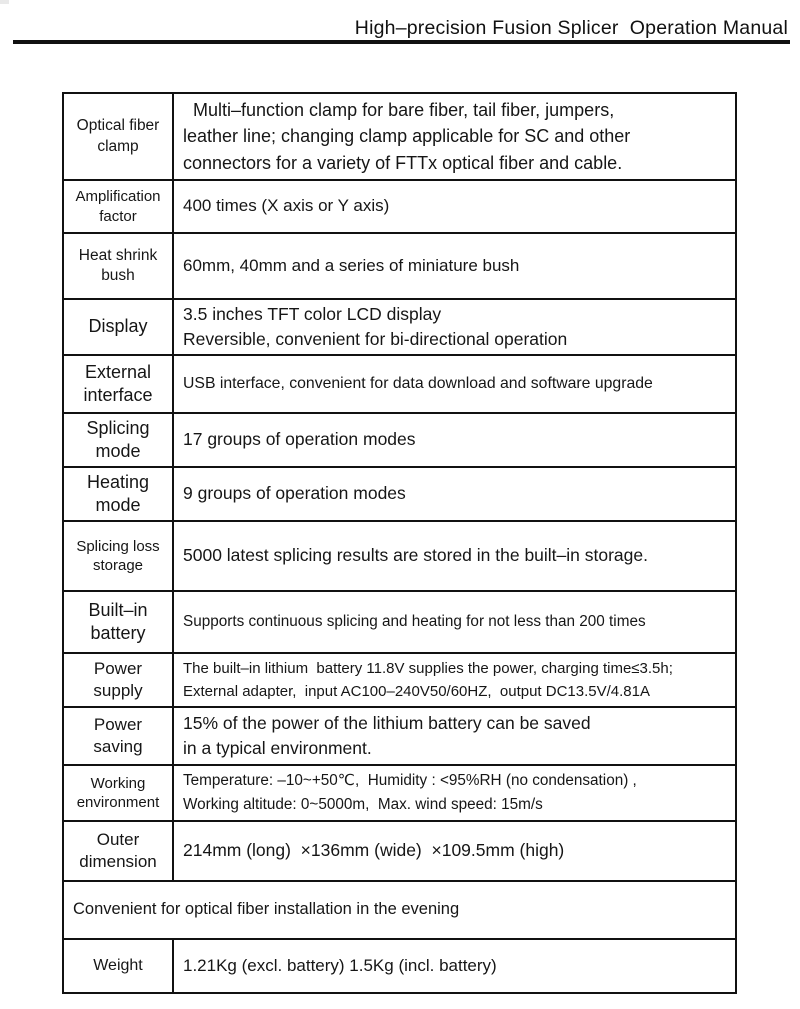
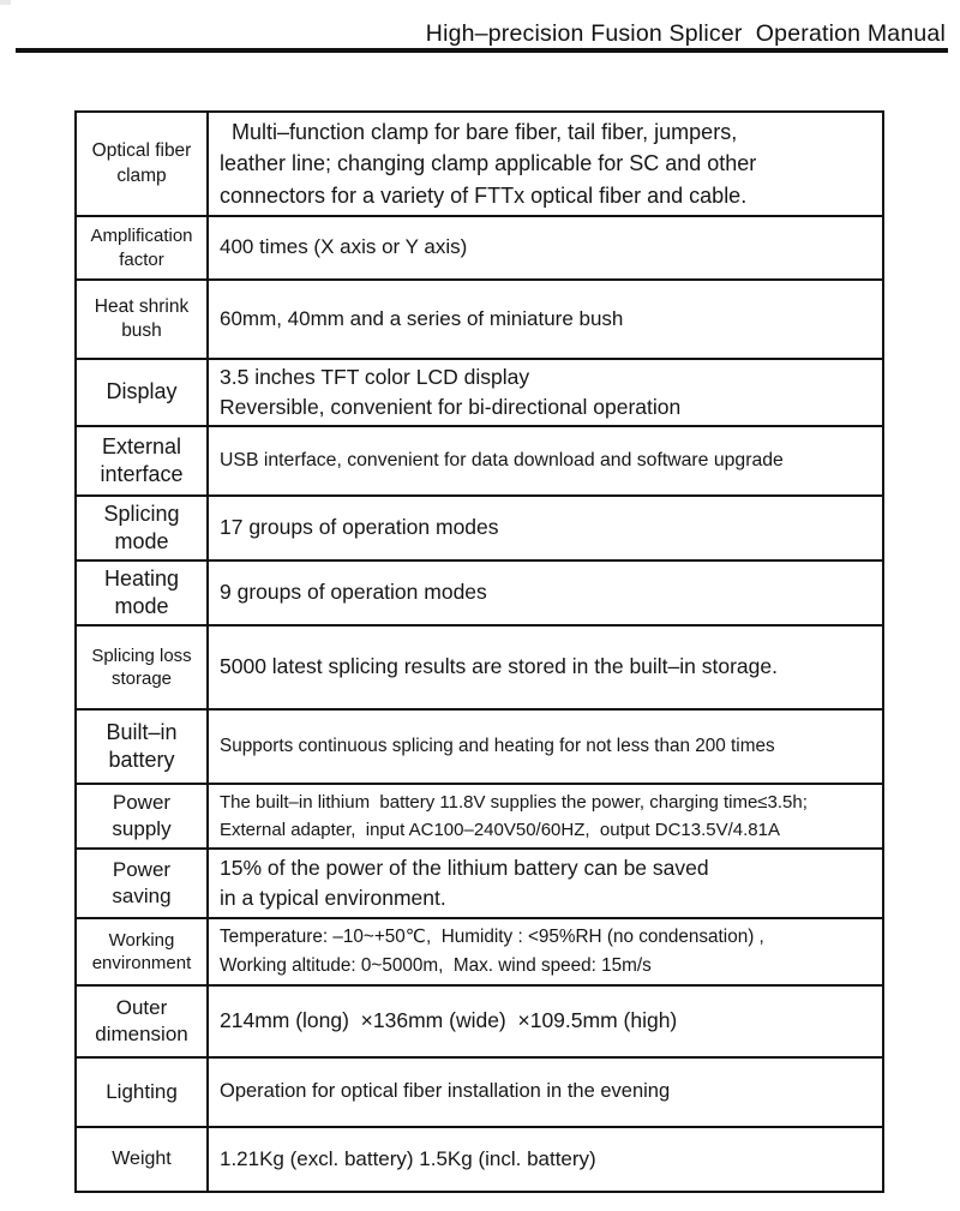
  High–precision Fusion Splicer Operation Manual
  Optical fiber
  clamp
  Multi–function clamp for bare fiber, tail fiber, jumpers,
  leather line; changing clamp applicable for SC and other
  connectors for a variety of FTTx optical fiber and cable.
  Amplification
  factor
  400 times (X axis or Y axis)
  Heat shrink
  bush
  60mm, 40mm and a series of miniature bush
  Display
  3.5 inches TFT color LCD display
  Reversible, convenient for bi-directional operation
  External
  interface
  USB interface, convenient for data download and software upgrade
  Splicing
  mode
  17 groups of operation modes
  Heating
  mode
  9 groups of operation modes
  Splicing loss
  storage
  5000 latest splicing results are stored in the built–in storage.
  Built–in
  battery
  Supports continuous splicing and heating for not less than 200 times
  Power
  supply
  The built–in lithium battery 11.8V supplies the power, charging time≤3.5h;
  External adapter, input AC100–240V50/60HZ, output DC13.5V/4.81A
  Power
  saving
  15% of the power of the lithium battery can be saved
  in a typical environment.
  Working
  environment
  Temperature: –10~+50℃, Humidity : <95%RH (no condensation) ,
  Working altitude: 0~5000m, Max. wind speed: 15m/s
  Outer
  dimension
  214mm (long) ×136mm (wide) ×109.5mm (high)
+ Lighting
- Convenient for optical fiber installation in the evening
+ Operation for optical fiber installation in the evening
  Weight
  1.21Kg (excl. battery) 1.5Kg (incl. battery)
